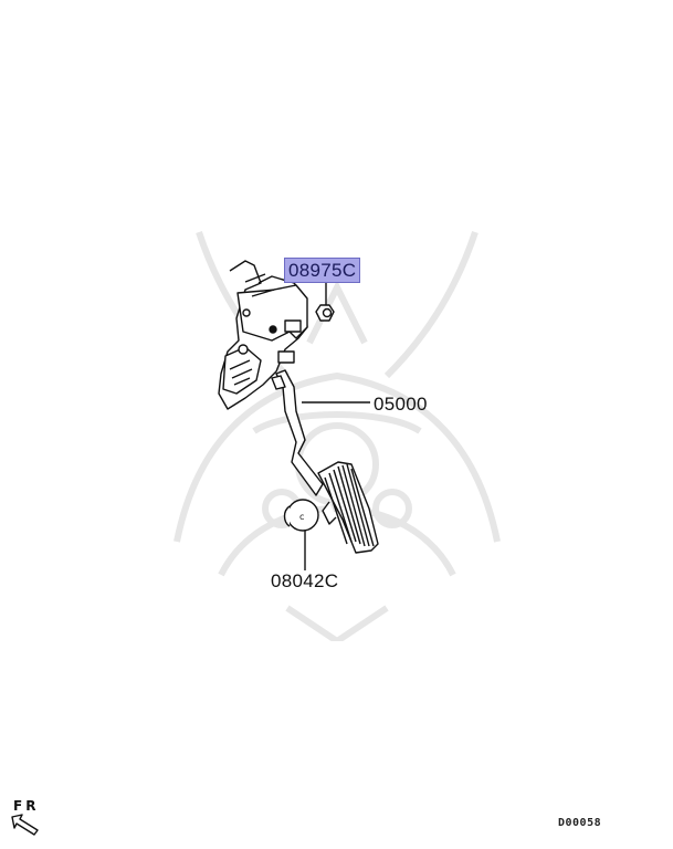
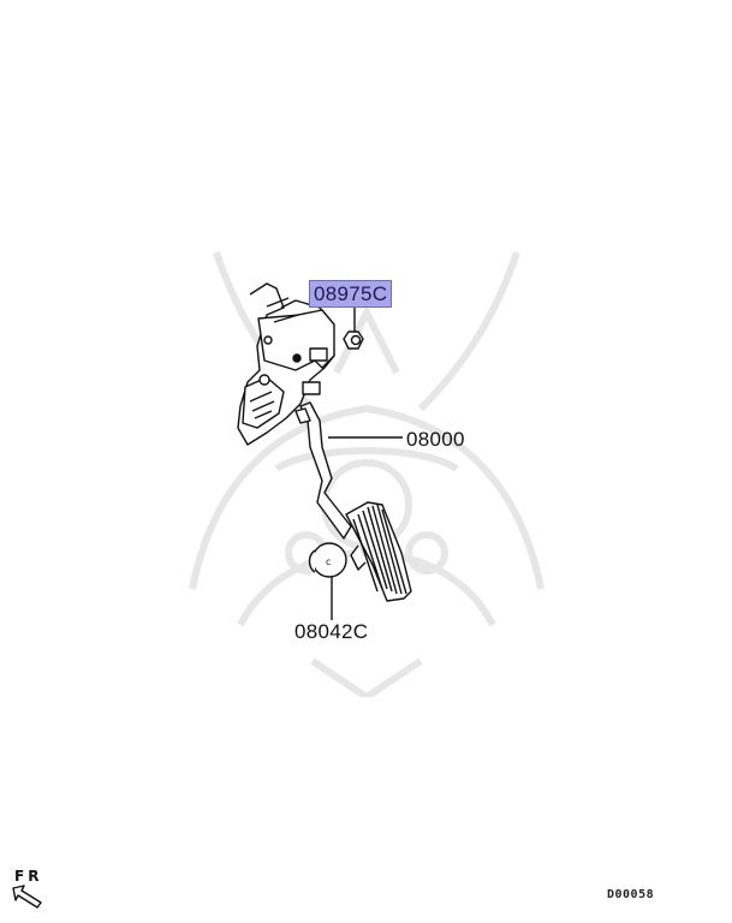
  c
  08975C
- 05000
+ 08000
  08042C
  FR
  D00058
